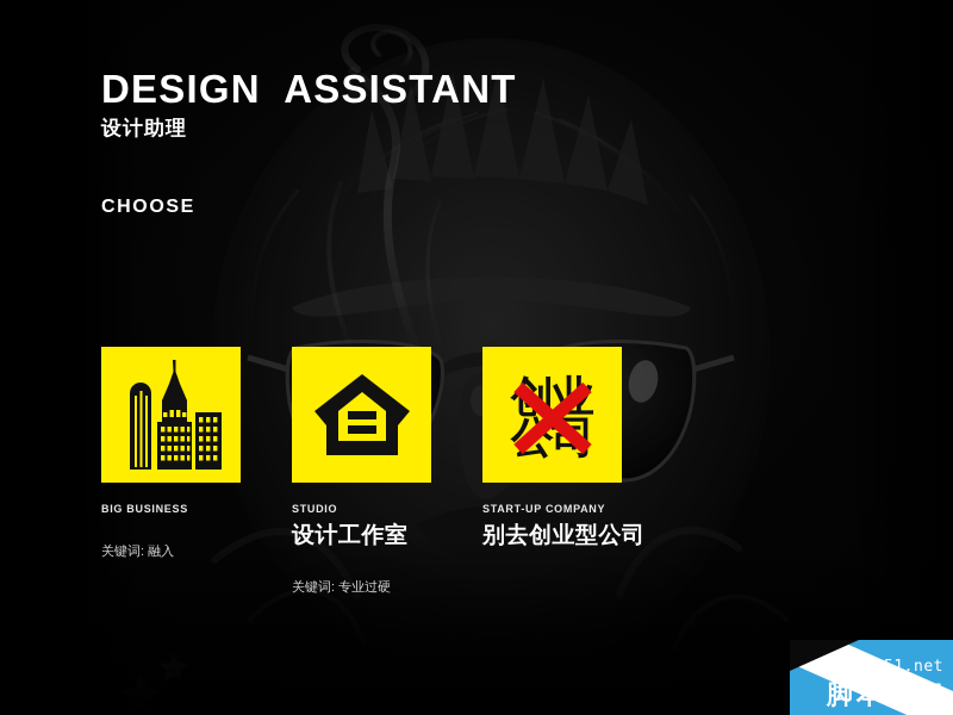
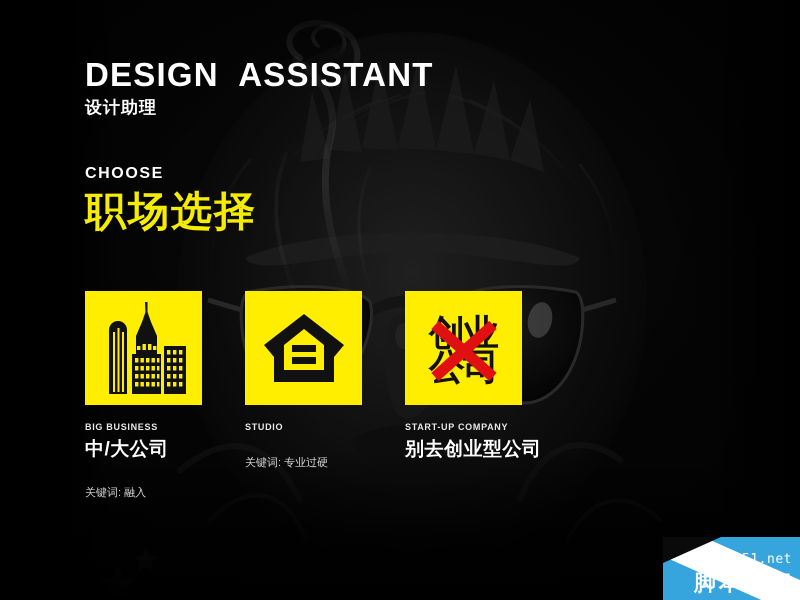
  DESIGN ASSISTANT
  设计助理
  CHOOSE
+ 职场选择
  BIG BUSINESS
+ 中/大公司
  关键词: 融入
  STUDIO
- 设计工作室
  关键词: 专业过硬
  START-UP COMPANY
  别去创业型公司
  jb51.net
  脚本之家
